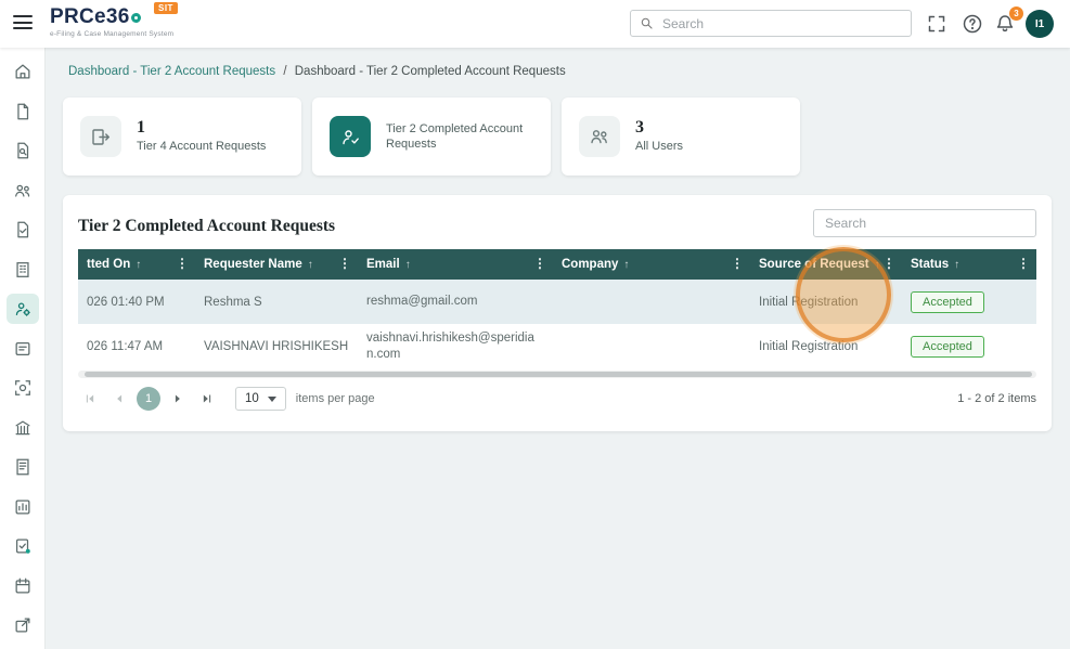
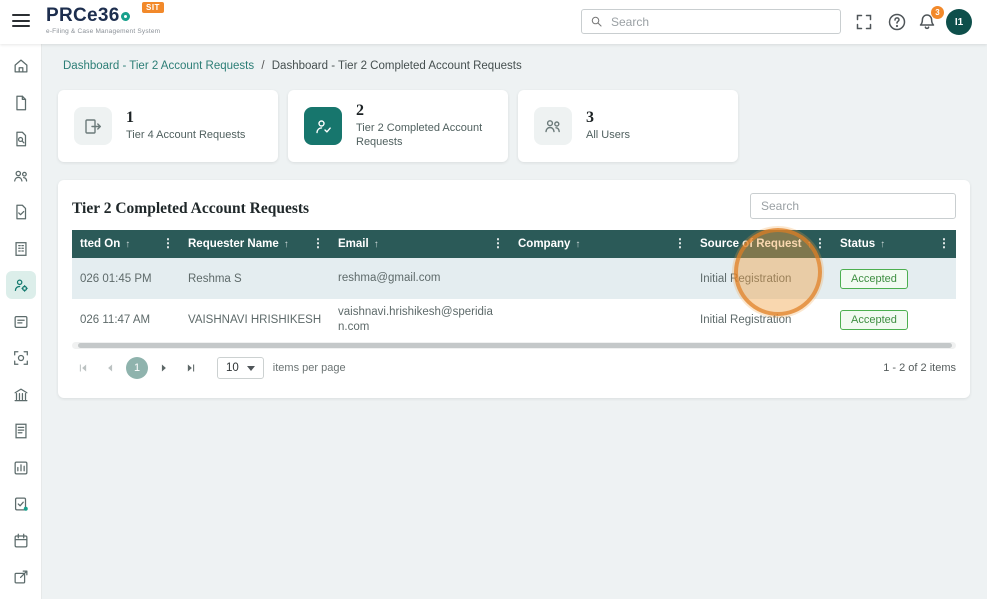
  SIT
  PRCe36
  Search
  3
  I1
  Dashboard - Tier 2 Account Requests / Dashboard - Tier 2 Completed Account Requests
  1
  Tier 4 Account Requests
+ 2
  Tier 2 Completed Account Requests
  3
  All Users
  Tier 2 Completed Account Requests
  Search
  tted On ↑ ⋮	Requester Name ↑ ⋮	Email ↑ ⋮	Company ↑ ⋮	Source of Request ↑ ⋮	Status ↑ ⋮
- 026 01:40 PM	Reshma S	reshma@gmail.com		Initial Registration	Accepted
+ 026 01:45 PM	Reshma S	reshma@gmail.com		Initial Registration	Accepted
  026 11:47 AM	VAISHNAVI HRISHIKESH	vaishnavi.hrishikesh@speridian.com		Initial Registration	Accepted
  1
  10
  items per page
  1 - 2 of 2 items
